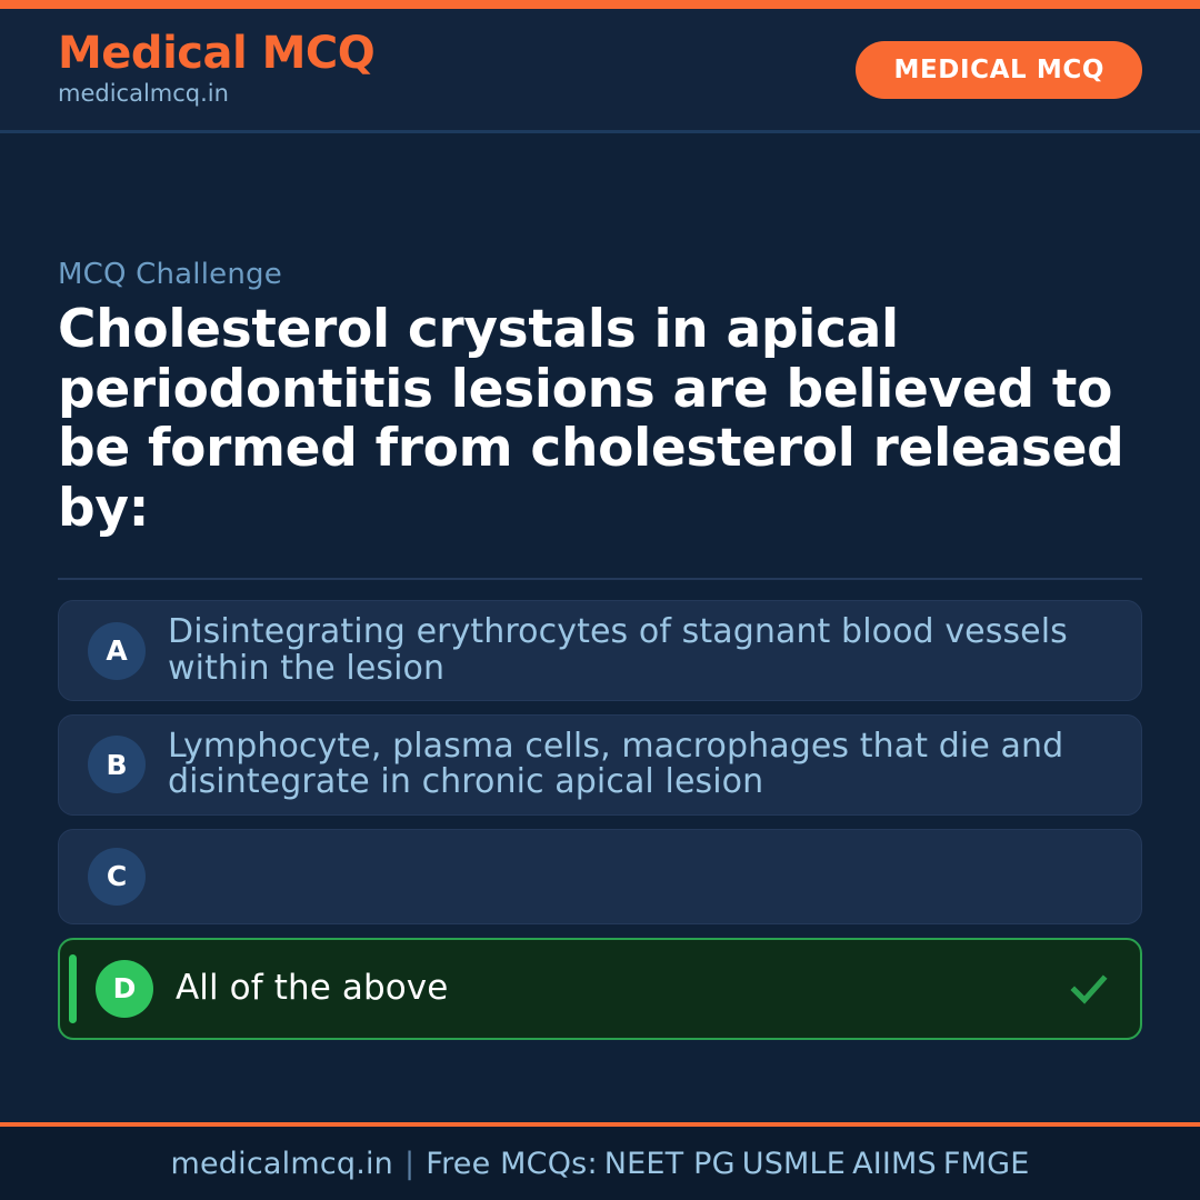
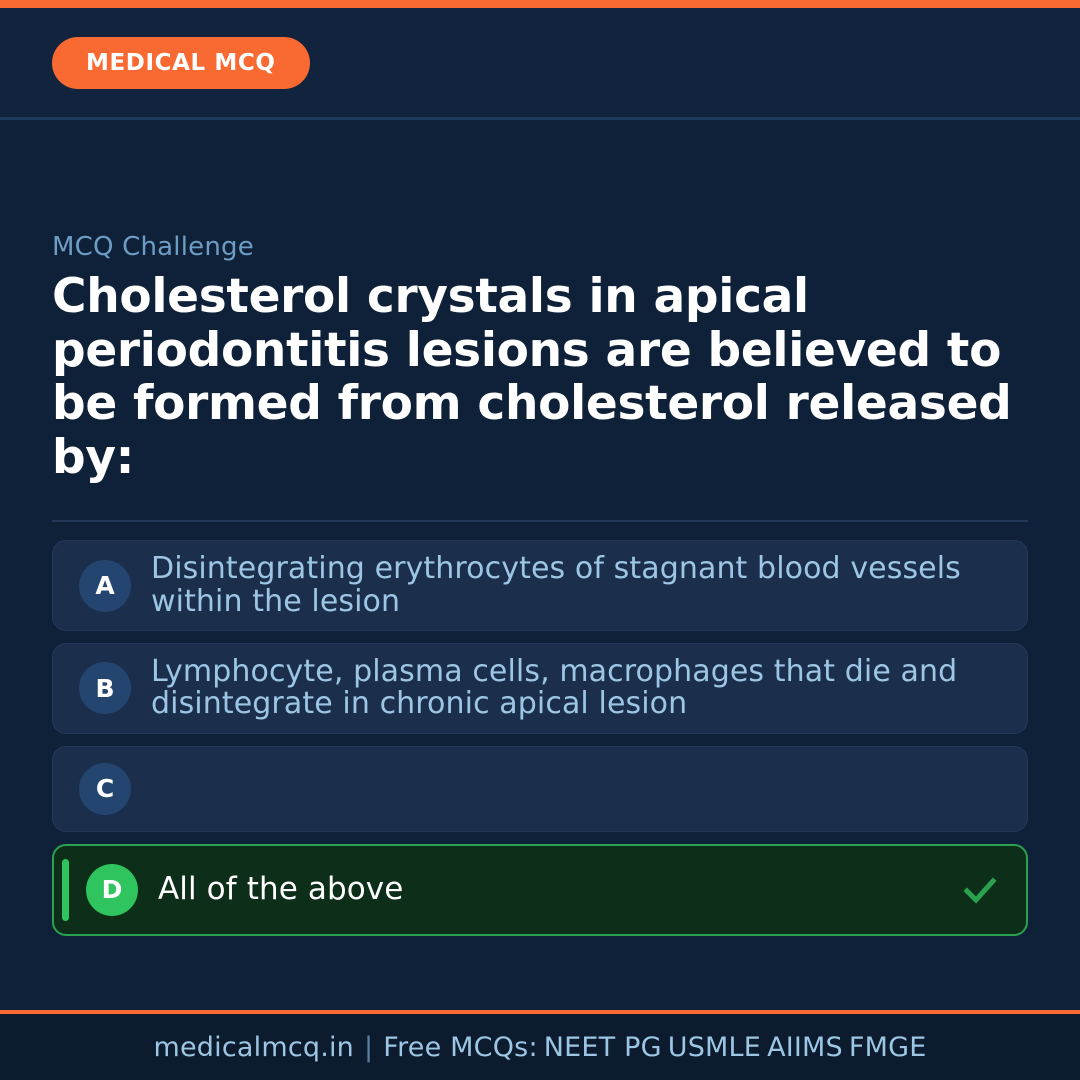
- Medical MCQ
- medicalmcq.in
  MEDICAL MCQ
  MCQ Challenge
  Cholesterol crystals in apical periodontitis lesions are believed to be formed from cholesterol released by:
  A
  Disintegrating erythrocytes of stagnant blood vessels within the lesion
  B
  Lymphocyte, plasma cells, macrophages that die and disintegrate in chronic apical lesion
  C
  D
  All of the above
  medicalmcq.in | Free MCQs: NEET PG USMLE AIIMS FMGE
